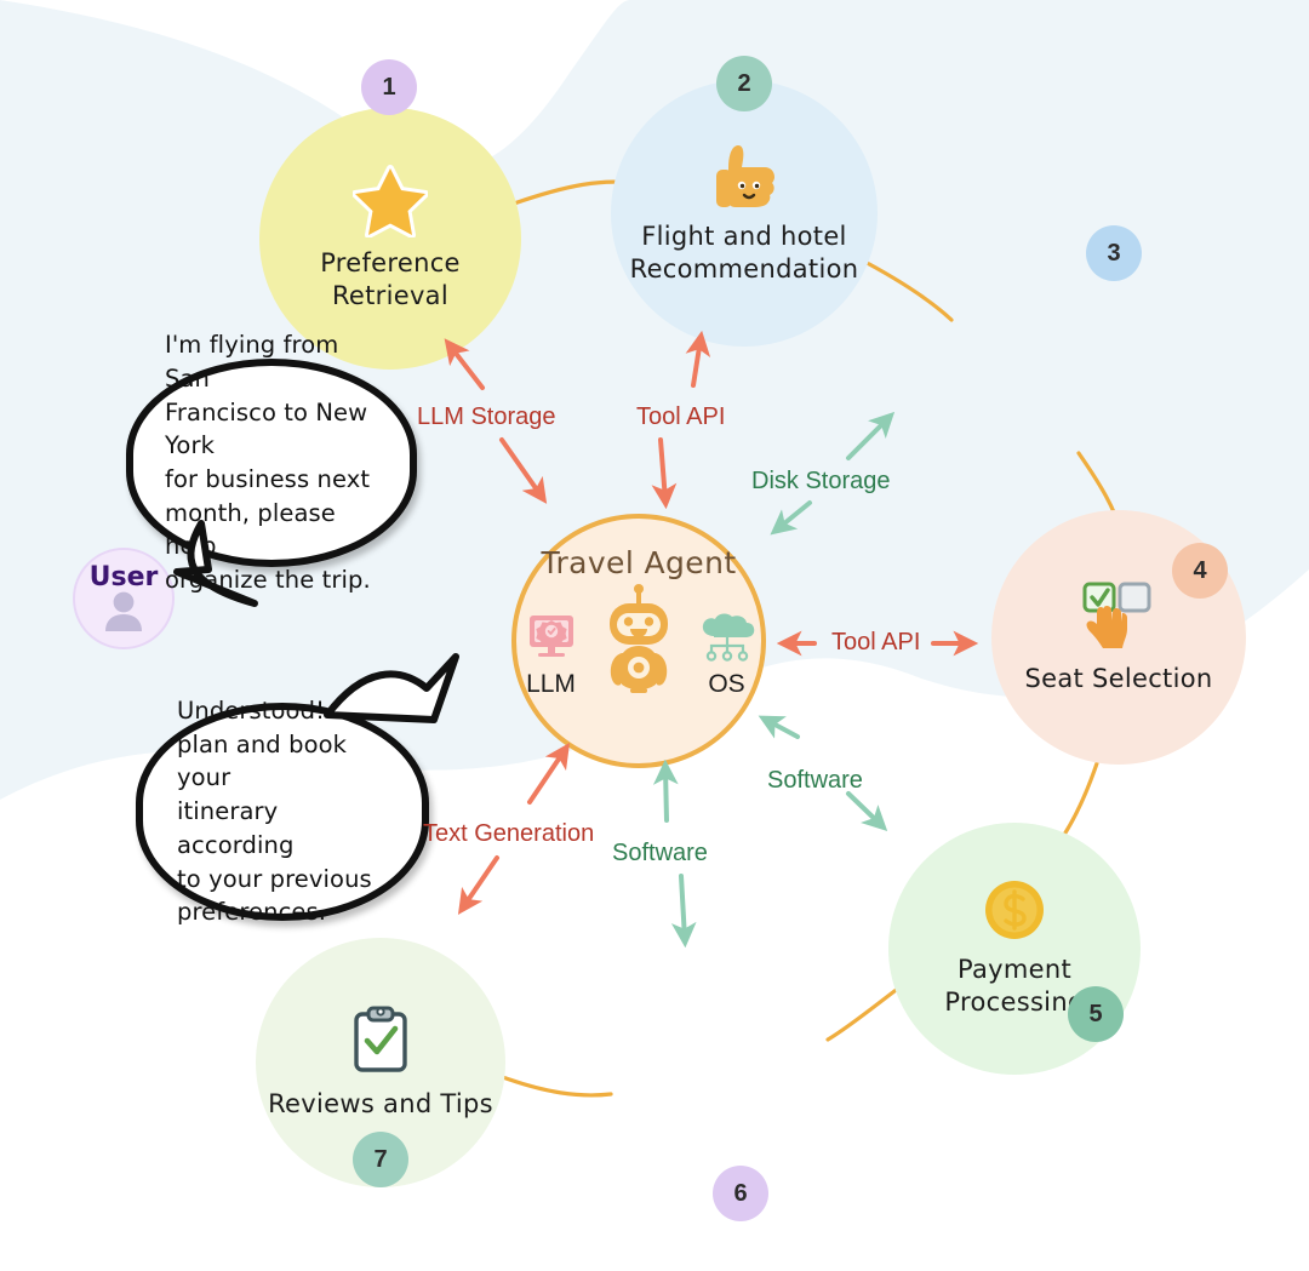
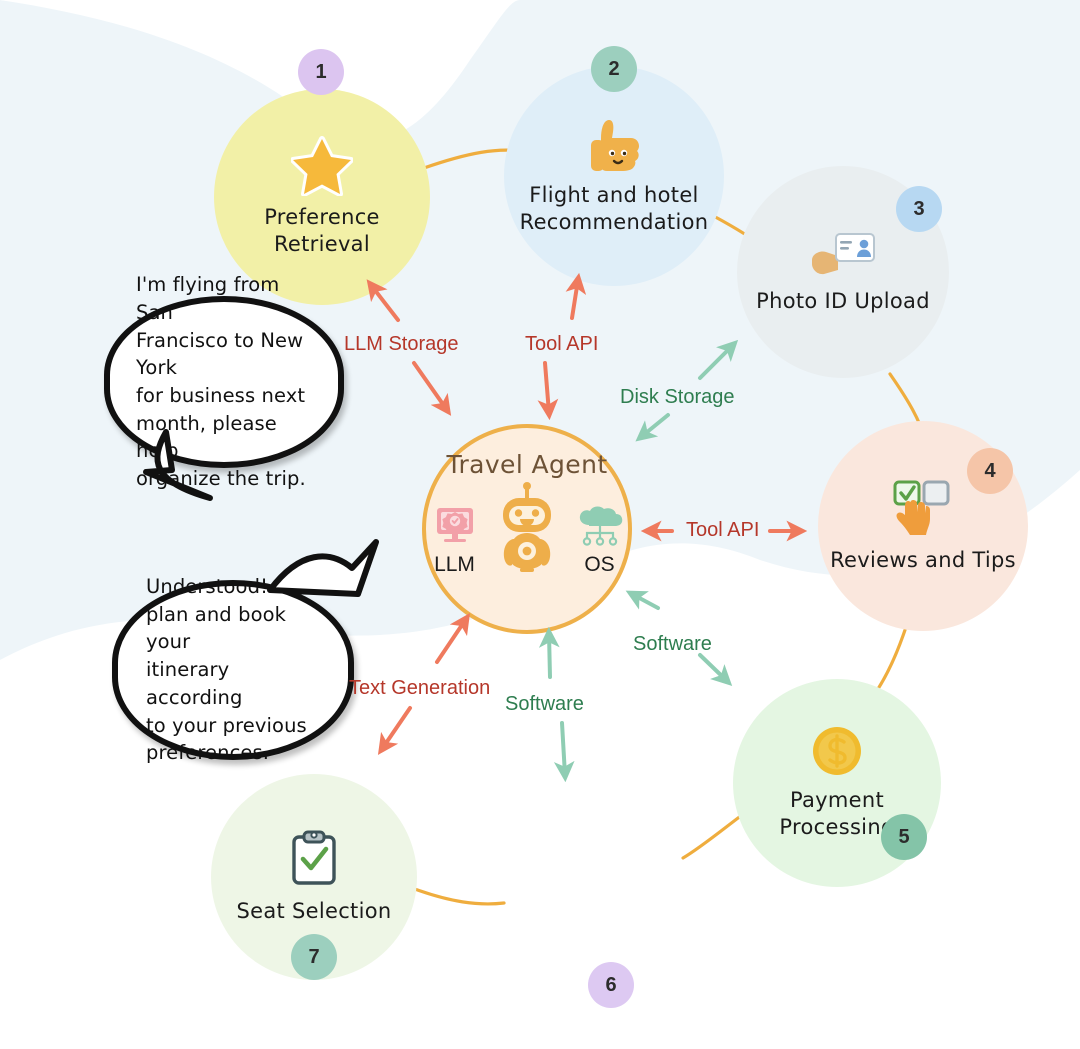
  Preference
  Retrieval
  1
  Flight and hotel
  Recommendation
  2
+ Photo ID Upload
  3
- Seat Selection
+ Reviews and Tips
  4
  Payment Processin
  5
  6
- Reviews and Tips
+ Seat Selection
  7
  Travel Agent
  LLM
  OS
- User
  I'm flying from San
  Francisco to New York
  for business next
  month, please hep
  oranize the trip.
  Understood!
  plan and book your
  itinerary according
  to your previous
  preferences.
  LLM Storage
  Tool API
  Disk Storage
  Tool API
  Software
  Text Generation
  Software
